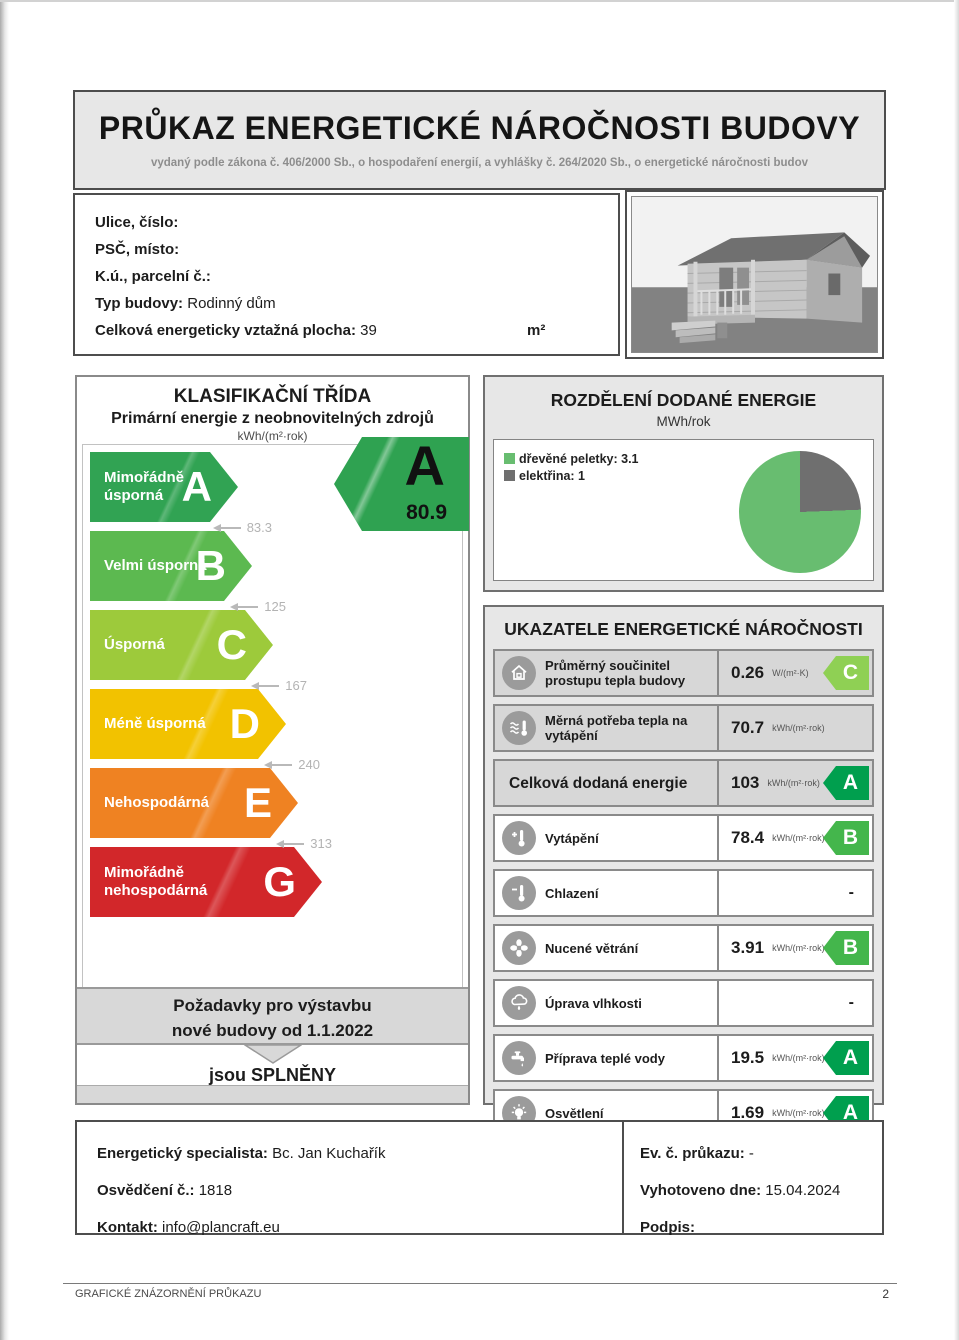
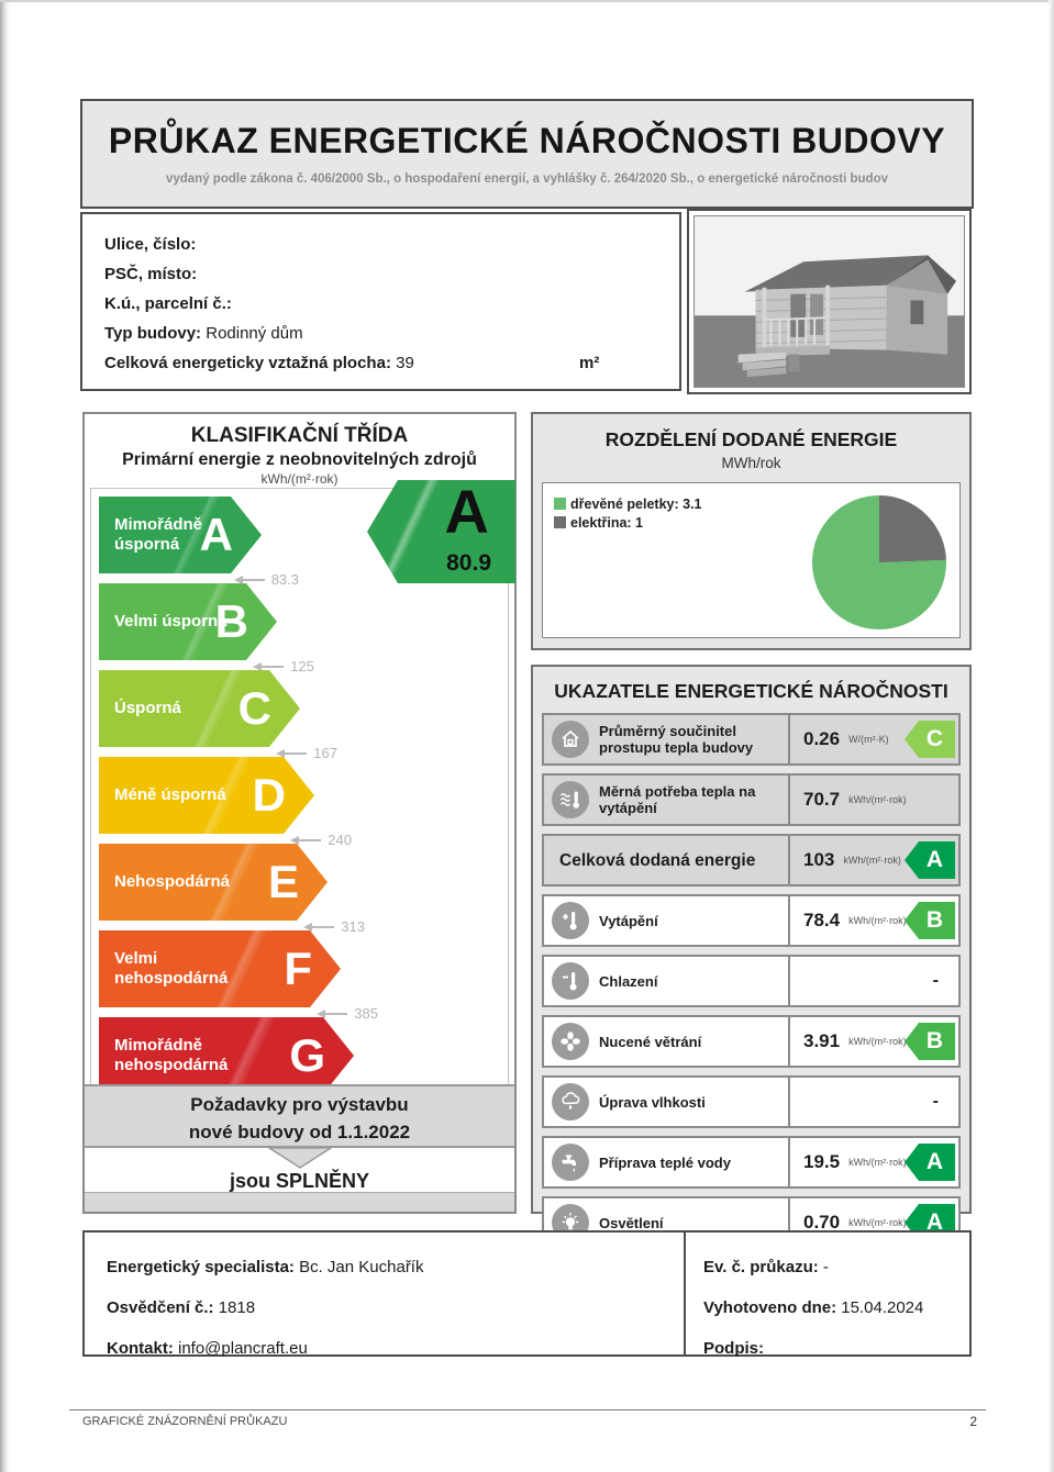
  PRŮKAZ ENERGETICKÉ NÁROČNOSTI BUDOVY
  vydaný podle zákona č. 406/2000 Sb., o hospodaření energií, a vyhlášky č. 264/2020 Sb., o energetické náročnosti budov
  Ulice, číslo:
  PSČ, místo:
  K.ú., parcelní č.:
  Typ budovy: Rodinný dům
  Celková energeticky vztažná plocha: 39
  m²
  KLASIFIKAČNÍ TŘÍDA
  Primární energie z neobnovitelných zdrojů
  kWh/(m²·rok)
  Mimořádně úsporná
  A
  83.3
  Velmi úsporná
  B
  125
  Úsporná
  C
  167
  Méně úsporná
  D
  240
  Nehospodárná
  E
  313
+ Velmi nehospodárná
+ F
+ 385
  Mimořádně nehospodárná
  G
  A
  80.9
  Požadavky pro výstavbu
  nové budovy od 1.1.2022
  jsou SPLNĚNY
  ROZDĚLENÍ DODANÉ ENERGIE
  MWh/rok
  dřevěné peletky: 3.1
  elektřina: 1
  UKAZATELE ENERGETICKÉ NÁROČNOSTI
  Průměrný součinitel prostupu tepla budovy
  0.26
  W/(m²·K)
  C
  Měrná potřeba tepla na vytápění
  70.7
  kWh/(m²·rok)
  Celková dodaná energie
  103
  kWh/(m²·rok)
  A
  Vytápění
  78.4
  kWh/(m²·rok
  B
  Chlazení
  -
  Nucené větrání
  3.91
  kWh/(m²·rok
  B
  Úprava vlhkosti
  -
  Příprava teplé vody
  19.5
  kWh/(m²·rok
  A
  Osvětlení
- 1.69
+ 0.70
  kWh/(m²·rok
  A
  Energetický specialista: Bc. Jan Kuchařík
  Osvědčení č.: 1818
  Kontakt: info@plancraft.eu
  Ev. č. průkazu: -
  Vyhotoveno dne: 15.04.2024
  Podpis:
  GRAFICKÉ ZNÁZORNĚNÍ PRŮKAZU
  2
